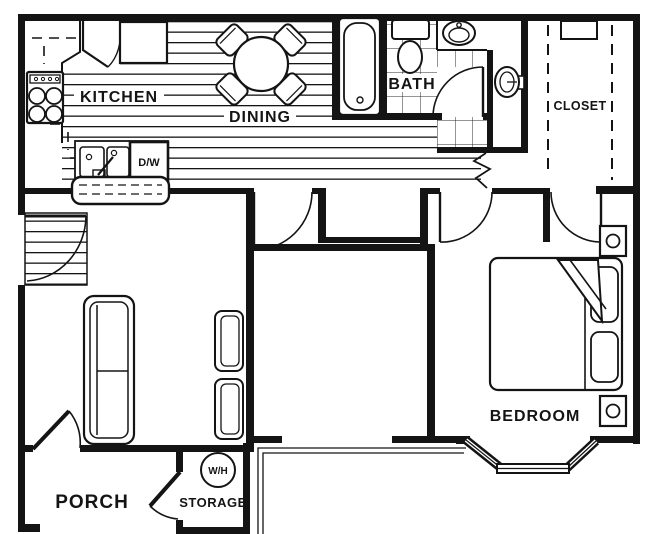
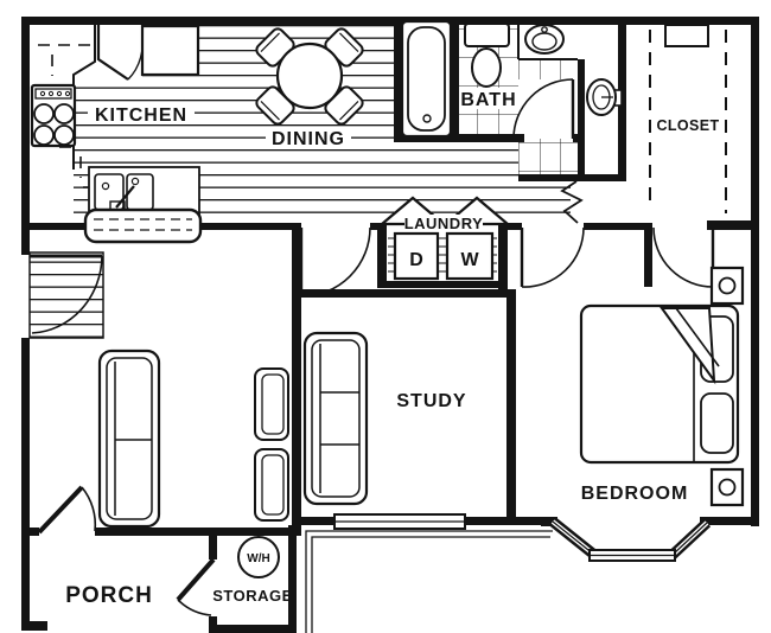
- D/W
  KITCHEN
  DINING
  BATH
  CLOSET
+ D
+ W
+ LAUNDRY
+ STUDY
  BEDROOM
  PORCH
  W/H
  STORAGE
